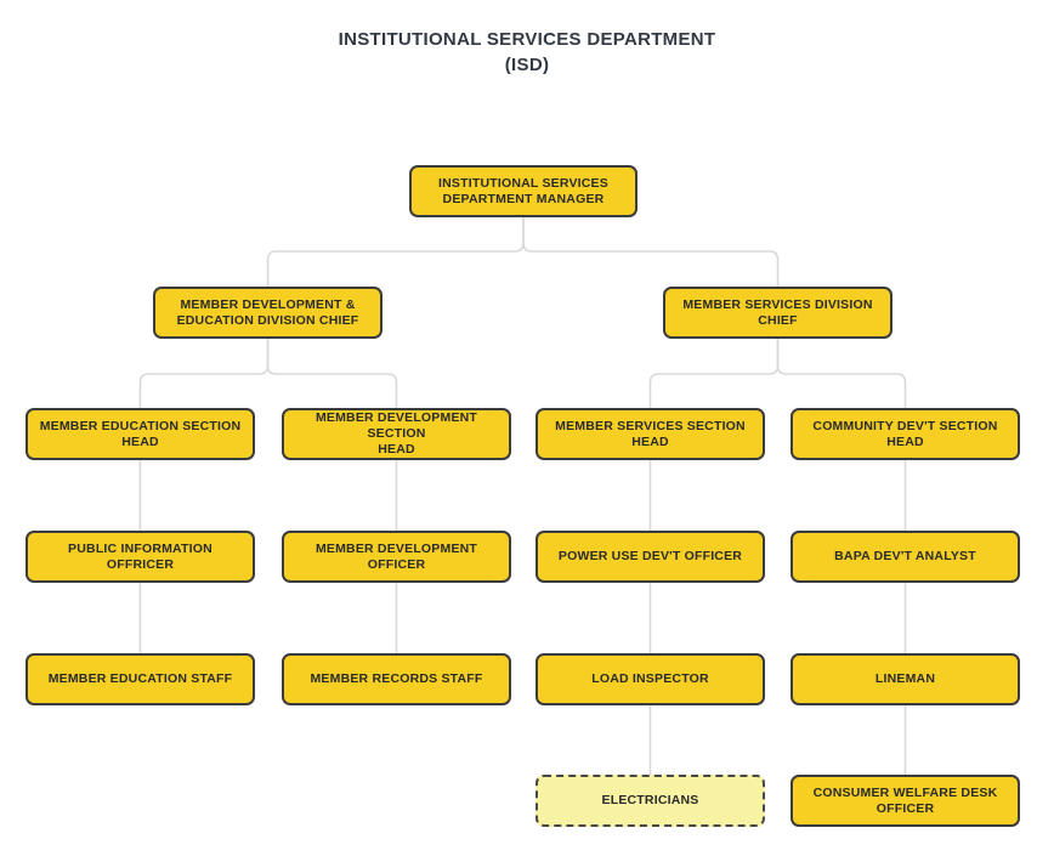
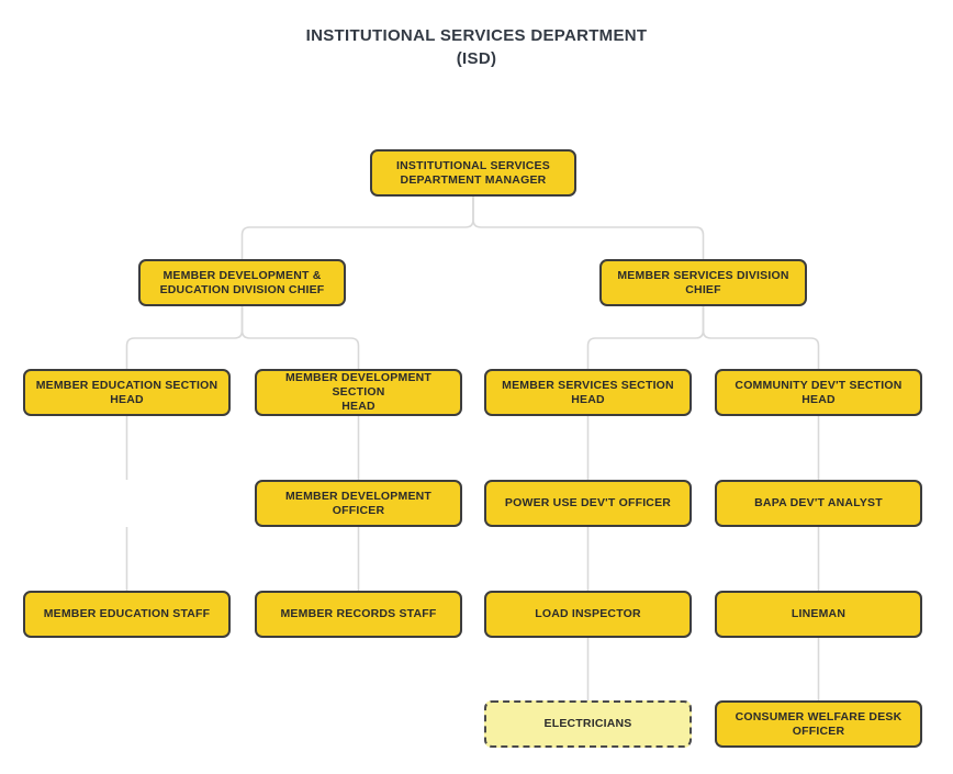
  INSTITUTIONAL SERVICES DEPARTMENT
  (ISD)
  INSTITUTIONAL SERVICES
  DEPARTMENT MANAGER
  MEMBER DEVELOPMENT &
  EDUCATION DIVISION CHIEF
  MEMBER SERVICES DIVISION
  CHIEF
  MEMBER EDUCATION SECTION
  HEAD
  MEMBER DEVELOPMENT SECTION
  HEAD
  MEMBER SERVICES SECTION
  HEAD
  COMMUNITY DEV'T SECTION HEAD
- PUBLIC INFORMATION OFFRICER
  MEMBER DEVELOPMENT OFFICER
  POWER USE DEV'T OFFICER
  BAPA DEV'T ANALYST
  MEMBER EDUCATION STAFF
  MEMBER RECORDS STAFF
  LOAD INSPECTOR
  LINEMAN
  ELECTRICIANS
  CONSUMER WELFARE DESK
  OFFICER
